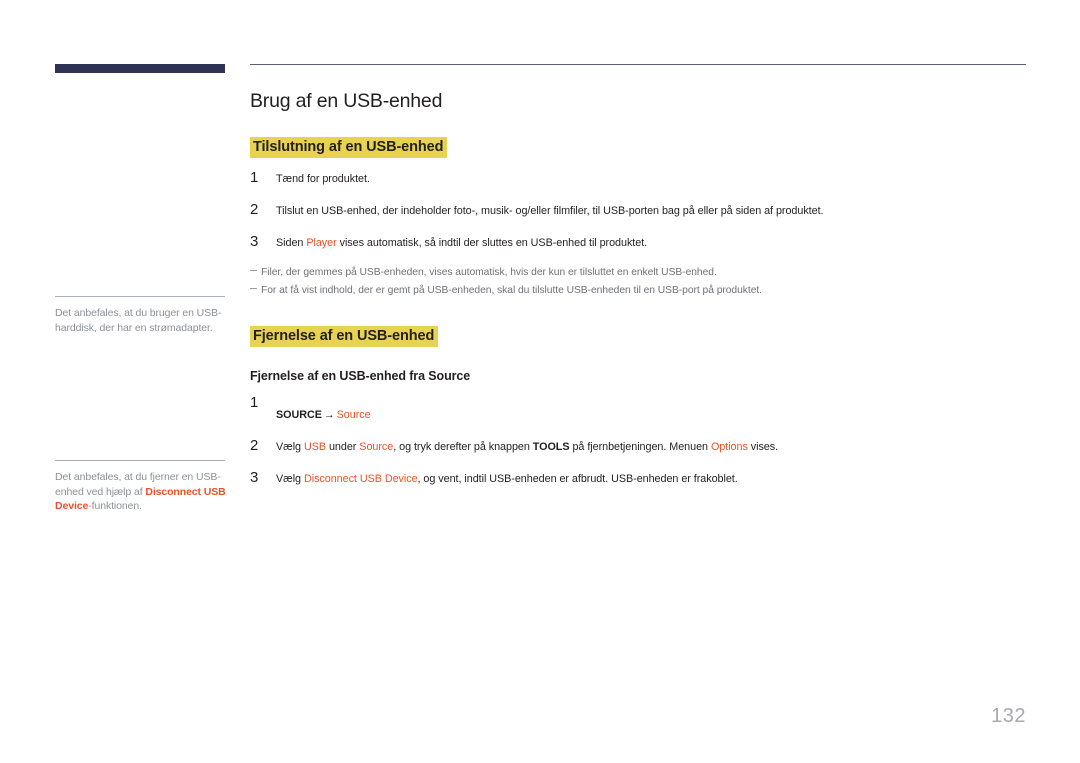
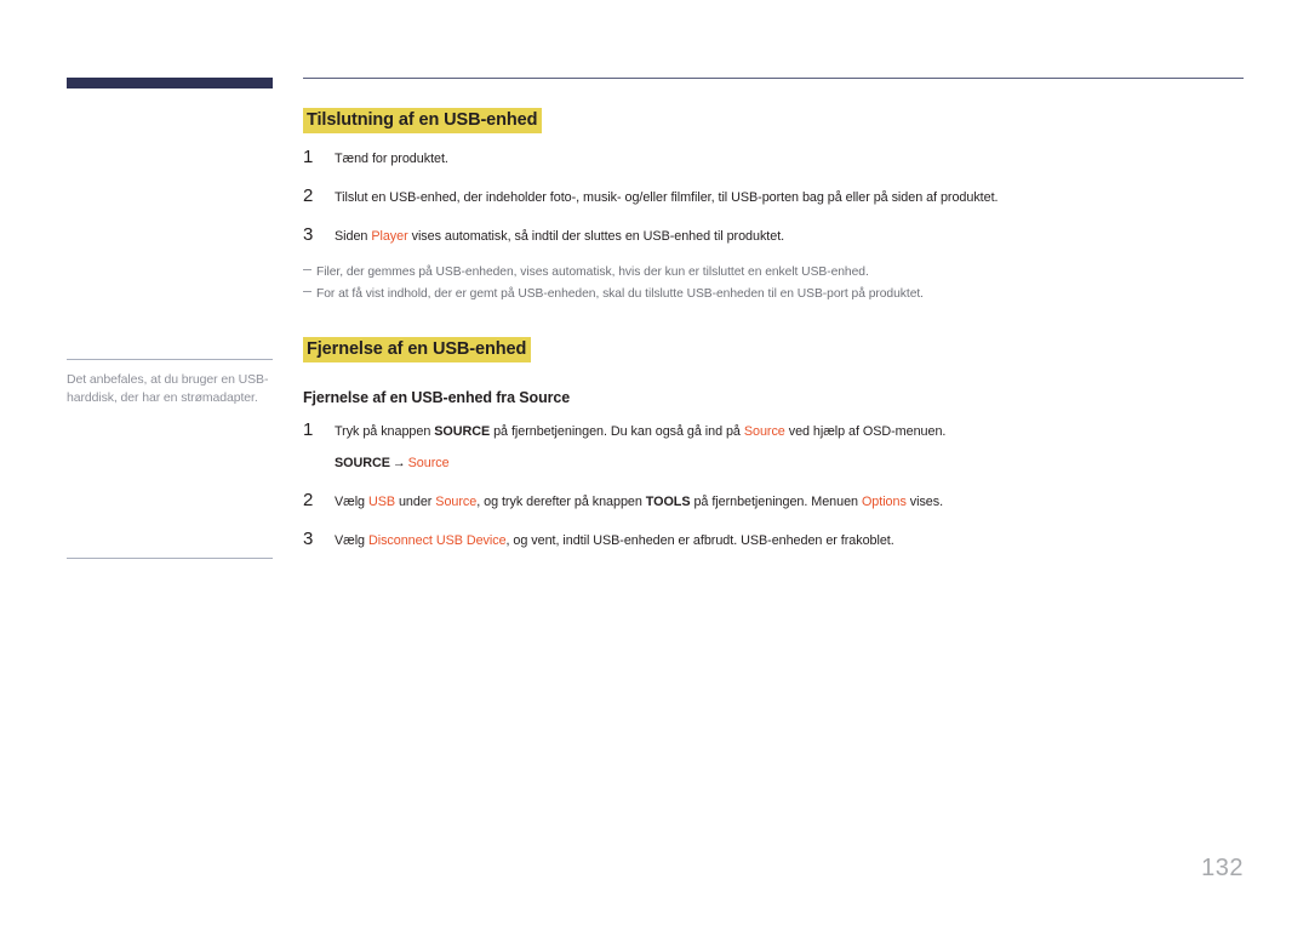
  Det anbefales, at du bruger en USB-harddisk, der har en strømadapter.
- Det anbefales, at du fjerner en USB-enhed ved hjælp af Disconnect USB Device-funktionen.
- Brug af en USB-enhed
  Tilslutning af en USB-enhed
  1
  Tænd for produktet.
  2
  Tilslut en USB-enhed, der indeholder foto-, musik- og/eller filmfiler, til USB-porten bag på eller på siden af produktet.
  3
  Siden Player vises automatisk, så indtil der sluttes en USB-enhed til produktet.
  Filer, der gemmes på USB-enheden, vises automatisk, hvis der kun er tilsluttet en enkelt USB-enhed.
  For at få vist indhold, der er gemt på USB-enheden, skal du tilslutte USB-enheden til en USB-port på produktet.
  Fjernelse af en USB-enhed
  Fjernelse af en USB-enhed fra Source
  1
+ Tryk på knappen SOURCE på fjernbetjeningen. Du kan også gå ind på Source ved hjælp af OSD-menuen.
  SOURCE → Source
  2
  Vælg USB under Source, og tryk derefter på knappen TOOLS på fjernbetjeningen. Menuen Options vises.
  3
  Vælg Disconnect USB Device, og vent, indtil USB-enheden er afbrudt. USB-enheden er frakoblet.
  132
